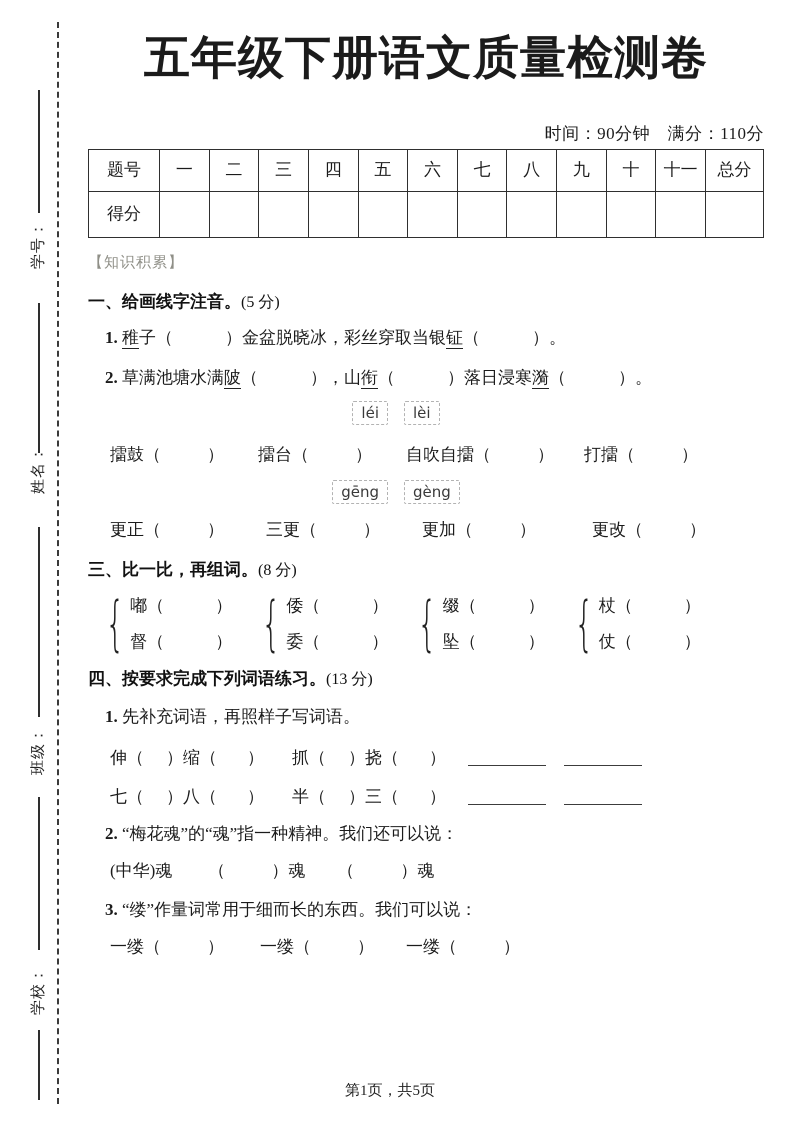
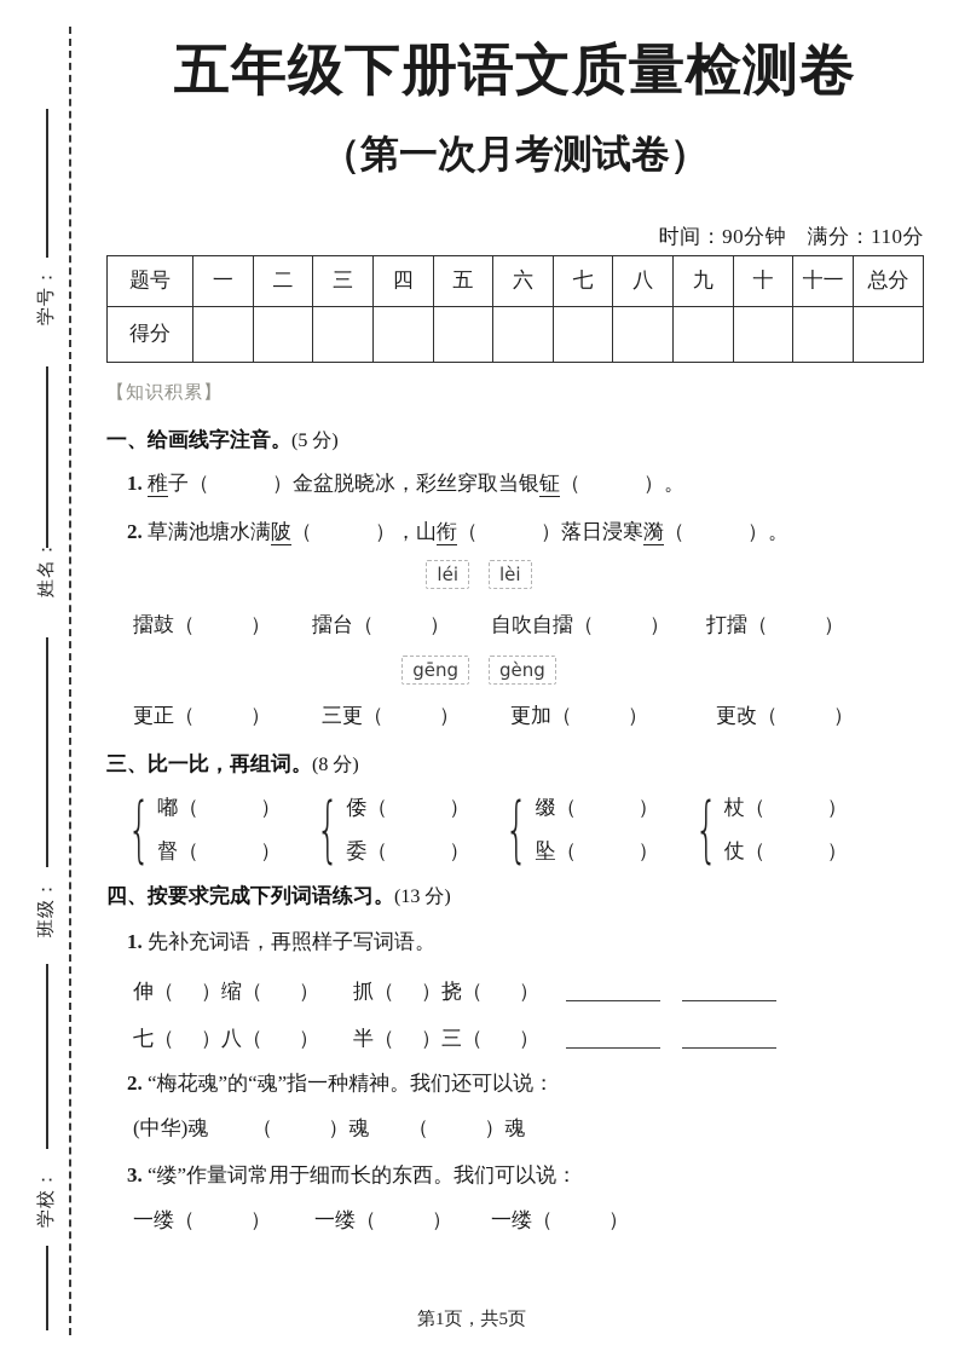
  五年级下册语文质量检测卷
+ （第一次月考测试卷）
  时间：90分钟 满分：110分
  题号	一	二	三	四	五	六	七	八	九	十	十一	总分
  得分
  【知识积累】
  一、给画线字注音。(5 分)
  1. 稚子（ ）金盆脱晓冰，彩丝穿取当银钲（ ）。
  2. 草满池塘水满陂（ ），山衔（ ）落日浸寒漪（ ）。
  léi
  lèi
  擂鼓（ ） 擂台（ ） 自吹自擂（ ） 打擂（ ）
  gēng
  gèng
  更正（ ） 三更（ ） 更加（ ） 更改（ ）
  三、比一比，再组词。(8 分)
  {
  嘟（ ）
  督（ ）
  {
  倭（ ）
  委（ ）
  {
  缀（ ）
  坠（ ）
  {
  杖（ ）
  仗（ ）
  四、按要求完成下列词语练习。(13 分)
  1. 先补充词语，再照样子写词语。
  伸（ ）缩（ ） 抓（ ）挠（ ）
  七（ ）八（ ） 半（ ）三（ ）
  2. “梅花魂”的“魂”指一种精神。我们还可以说：
  (中华)魂 （ ）魂 （ ）魂
  3. “缕”作量词常用于细而长的东西。我们可以说：
  一缕（ ） 一缕（ ） 一缕（ ）
  第1页，共5页
